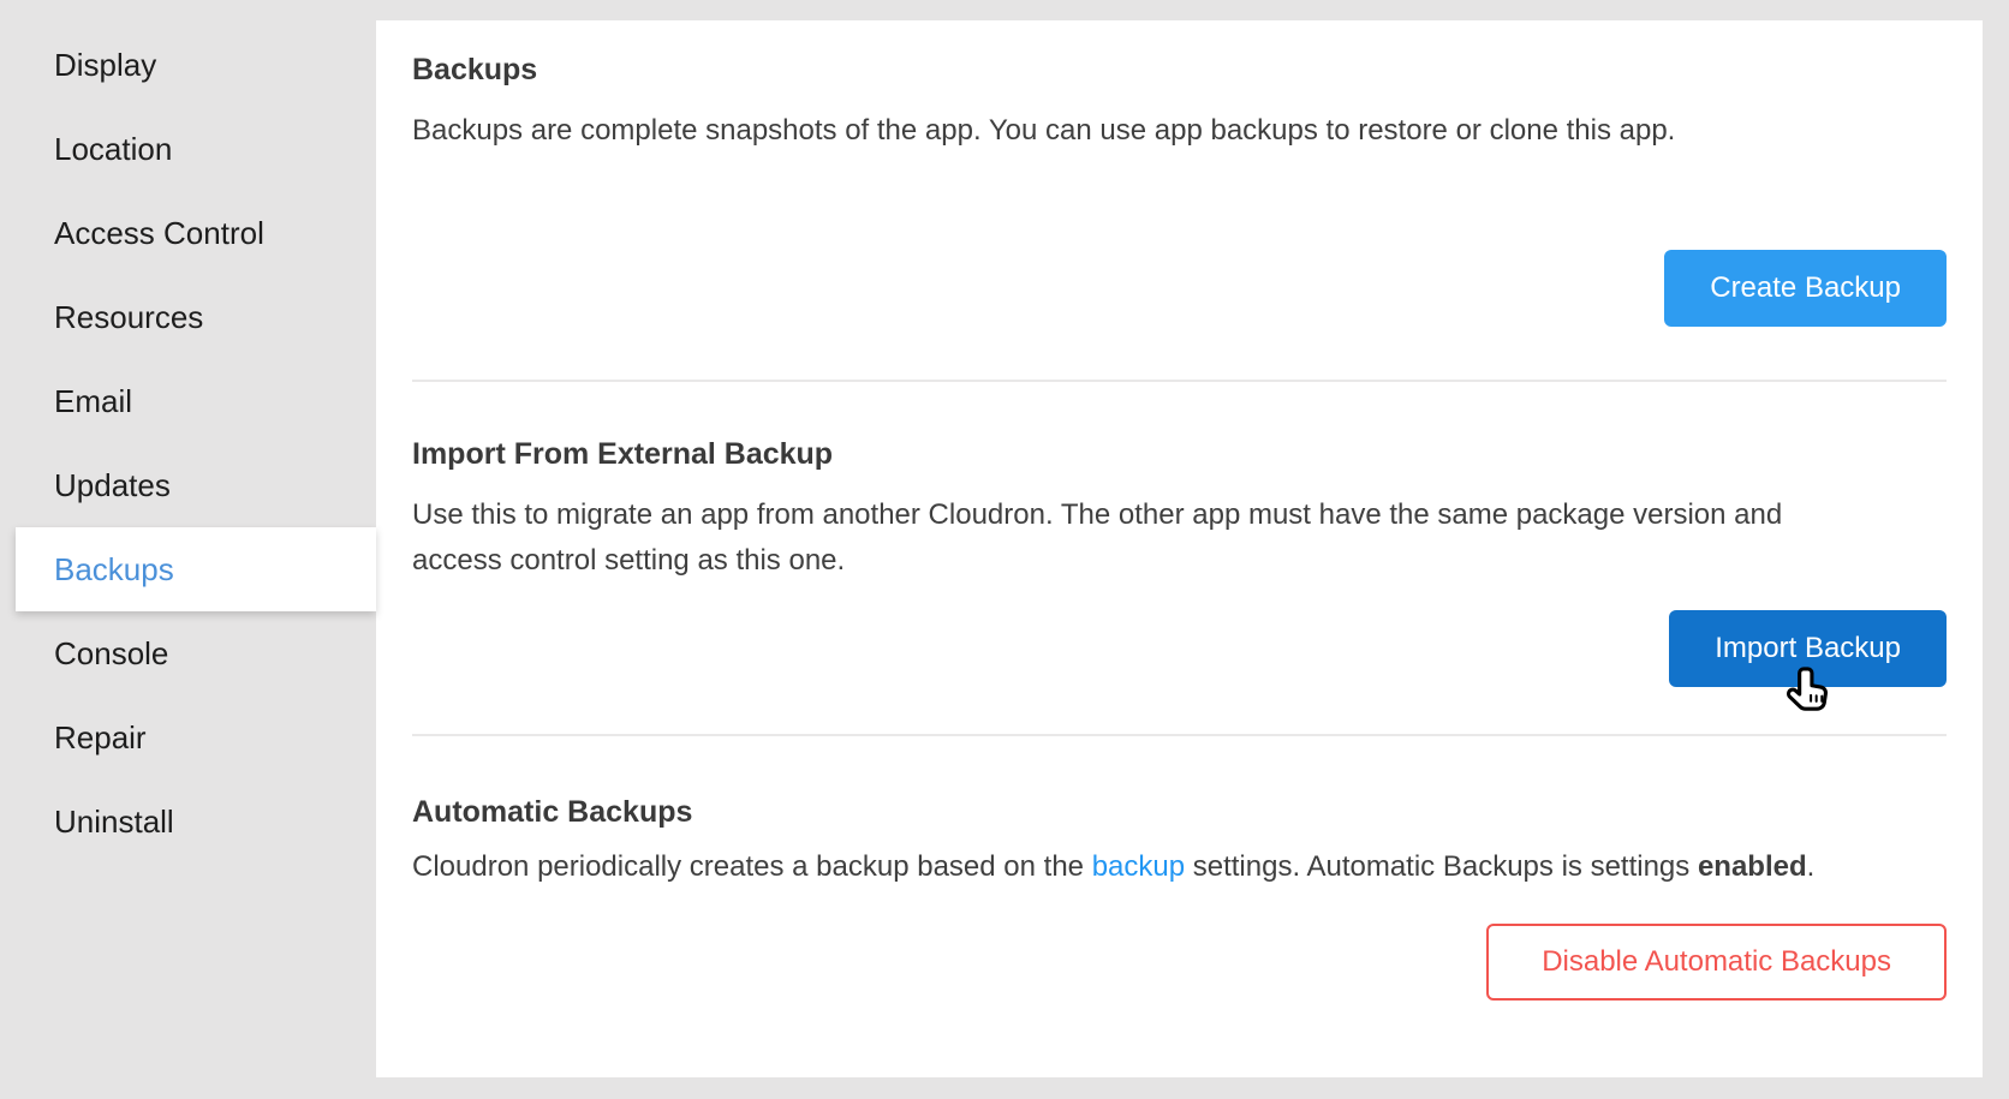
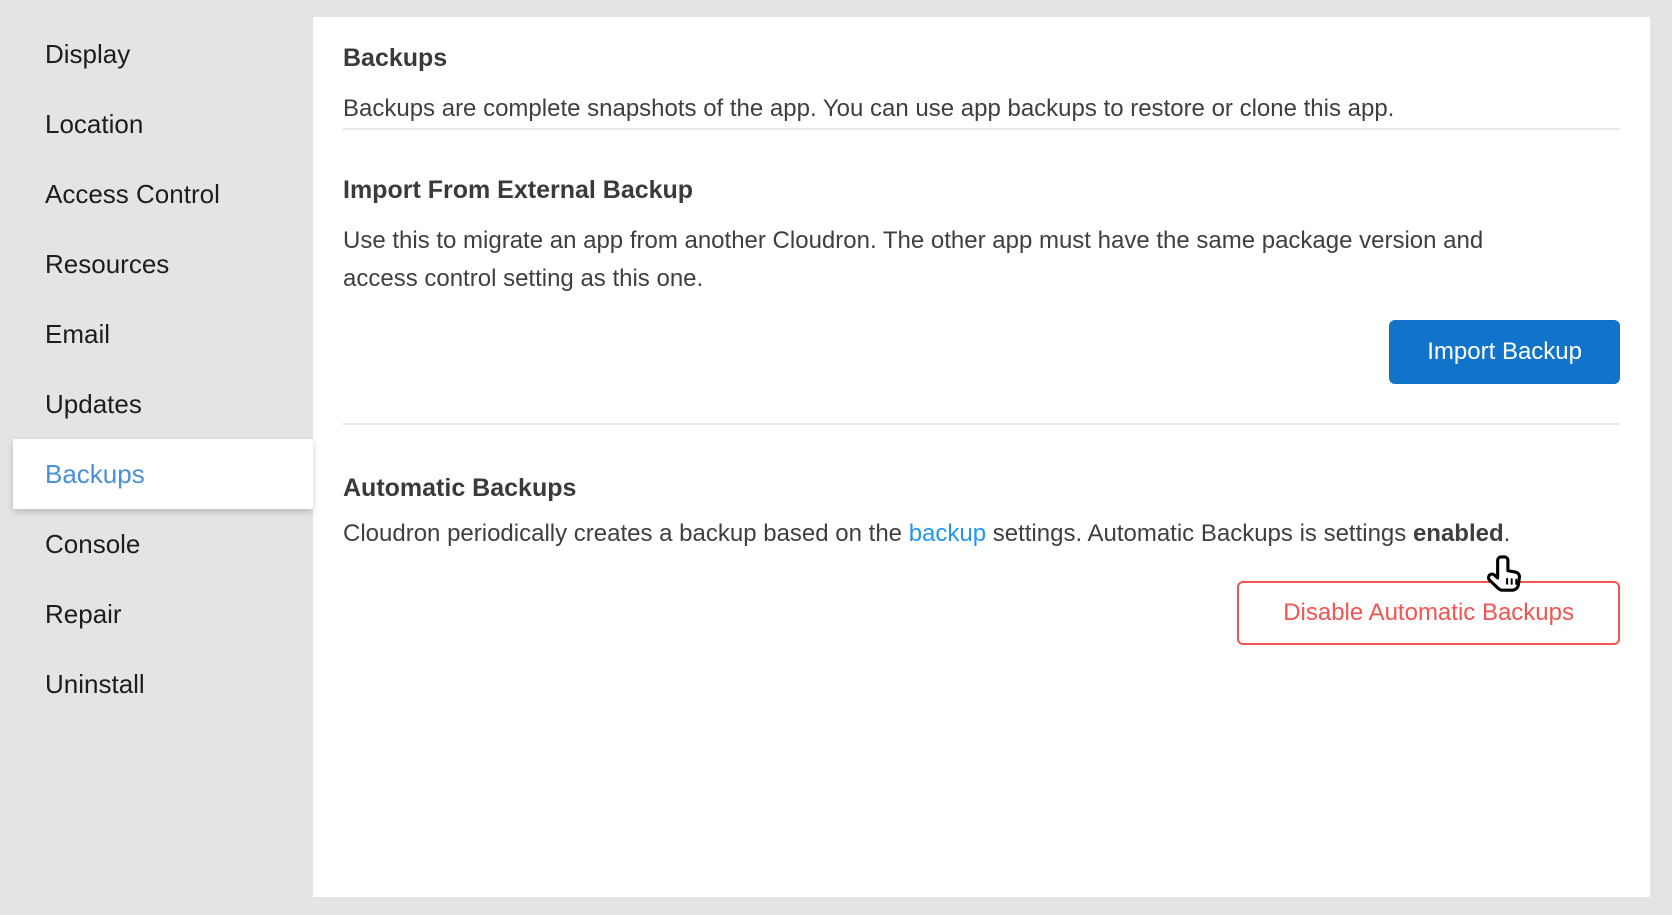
  Display
  Location
  Access Control
  Resources
  Email
  Updates
  Backups
  Console
  Repair
  Uninstall
  Backups
  Backups are complete snapshots of the app. You can use app backups to restore or clone this app.
- Create Backup
  Import From External Backup
  Use this to migrate an app from another Cloudron. The other app must have the same package version and access control setting as this one.
  Import Backup
  Automatic Backups
  Cloudron periodically creates a backup based on the backup settings. Automatic Backups is settings enabled.
  Disable Automatic Backups
